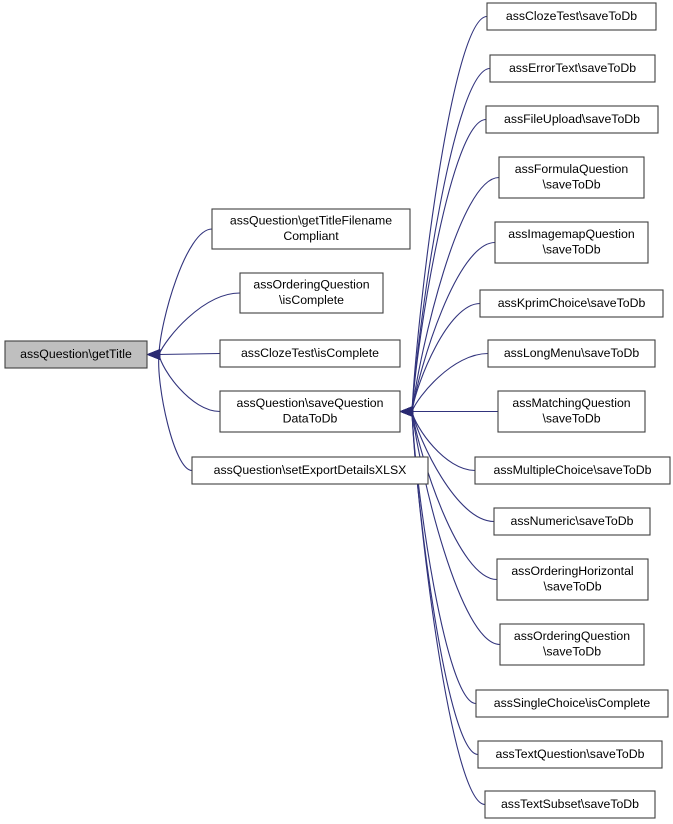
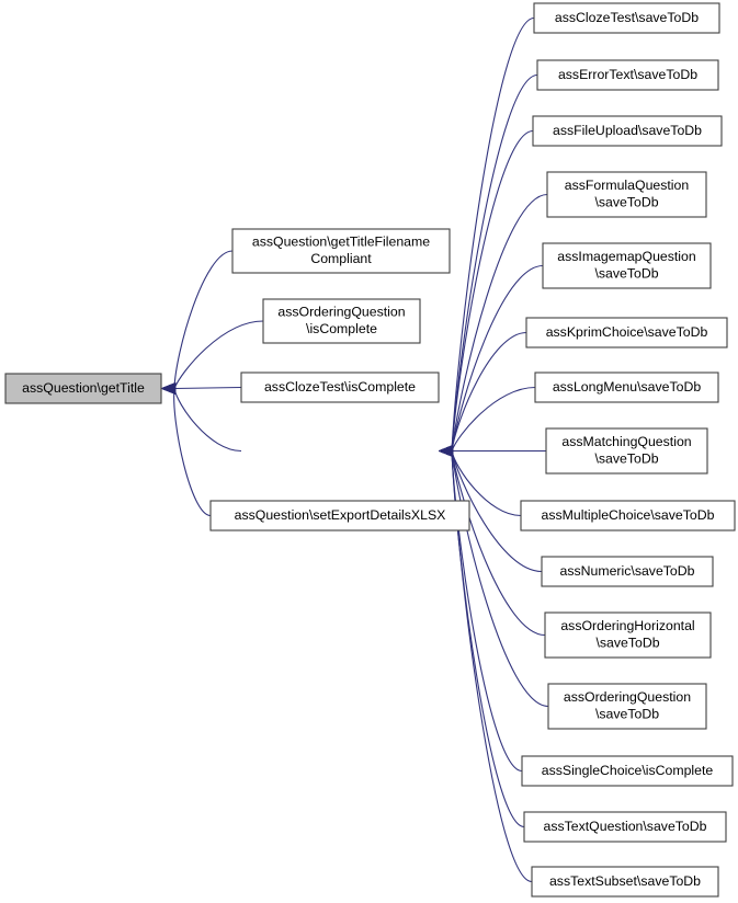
  assQuestion\getTitleFilename
  Compliant
  assOrderingQuestion
  \isComplete
  assClozeTest\isComplete
- assQuestion\saveQuestion
- DataToDb
  assQuestion\setExportDetailsXLSX
  assClozeTest\saveToDb
  assErrorText\saveToDb
  assFileUpload\saveToDb
  assFormulaQuestion
  \saveToDb
  assImagemapQuestion
  \saveToDb
  assKprimChoice\saveToDb
  assLongMenu\saveToDb
  assMatchingQuestion
  \saveToDb
  assMultipleChoice\saveToDb
  assNumeric\saveToDb
  assOrderingHorizontal
  \saveToDb
  assOrderingQuestion
  \saveToDb
  assSingleChoice\isComplete
  assTextQuestion\saveToDb
  assTextSubset\saveToDb
  assQuestion\getTitle
